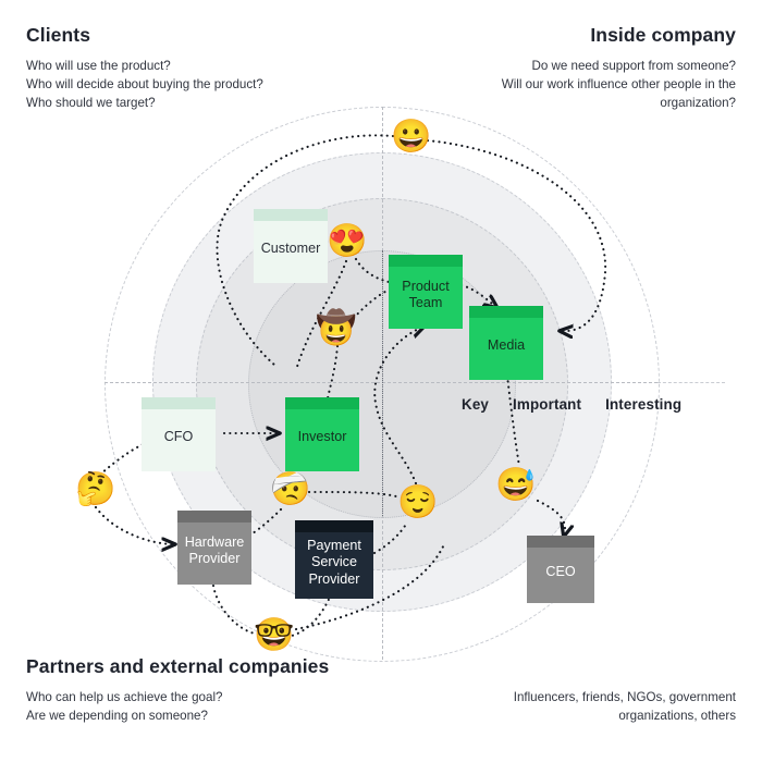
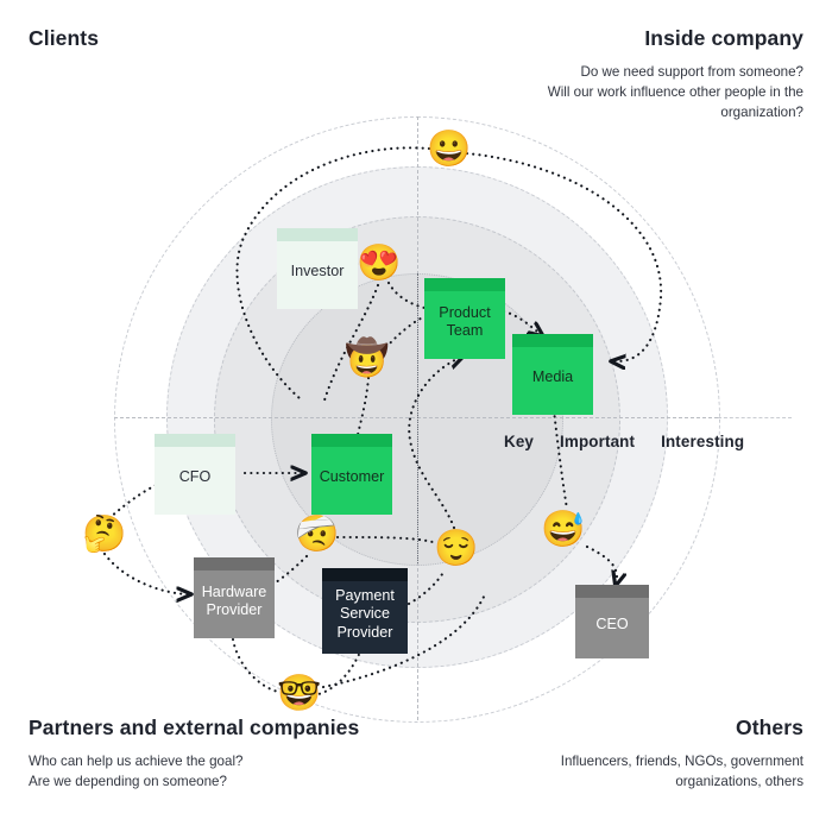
- Customer
+ Investor
  Product
  Team
  Media
  CFO
- Investor
+ Customer
  Hardware
  Provider
  Payment
  Service
  Provider
  CEO
  😀
  😍
  🤠
  🤔
  🤕
  😌
  😅
  🤓
  Key
  Important
  Interesting
  Clients
- Who will use the product?
- Who will decide about buying the product?
- Who should we target?
  Inside company
  Do we need support from someone?
  Will our work influence other people in the
  organization?
  Partners and external companies
  Who can help us achieve the goal?
  Are we depending on someone?
+ Others
  Influencers, friends, NGOs, government
  organizations, others
